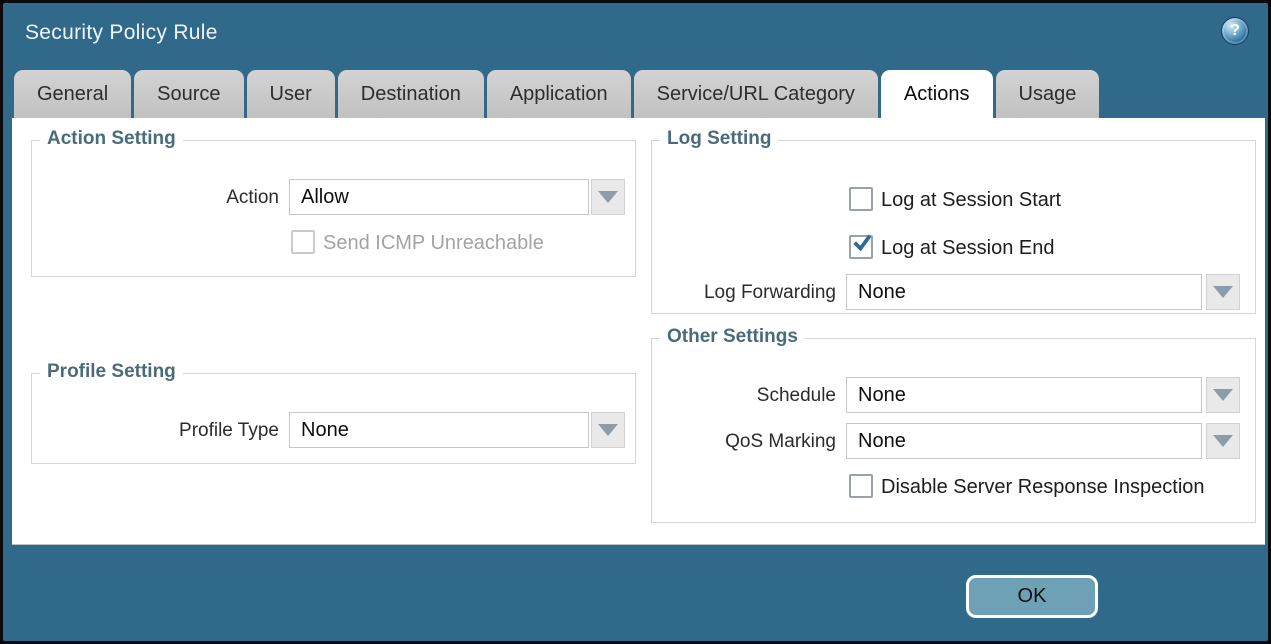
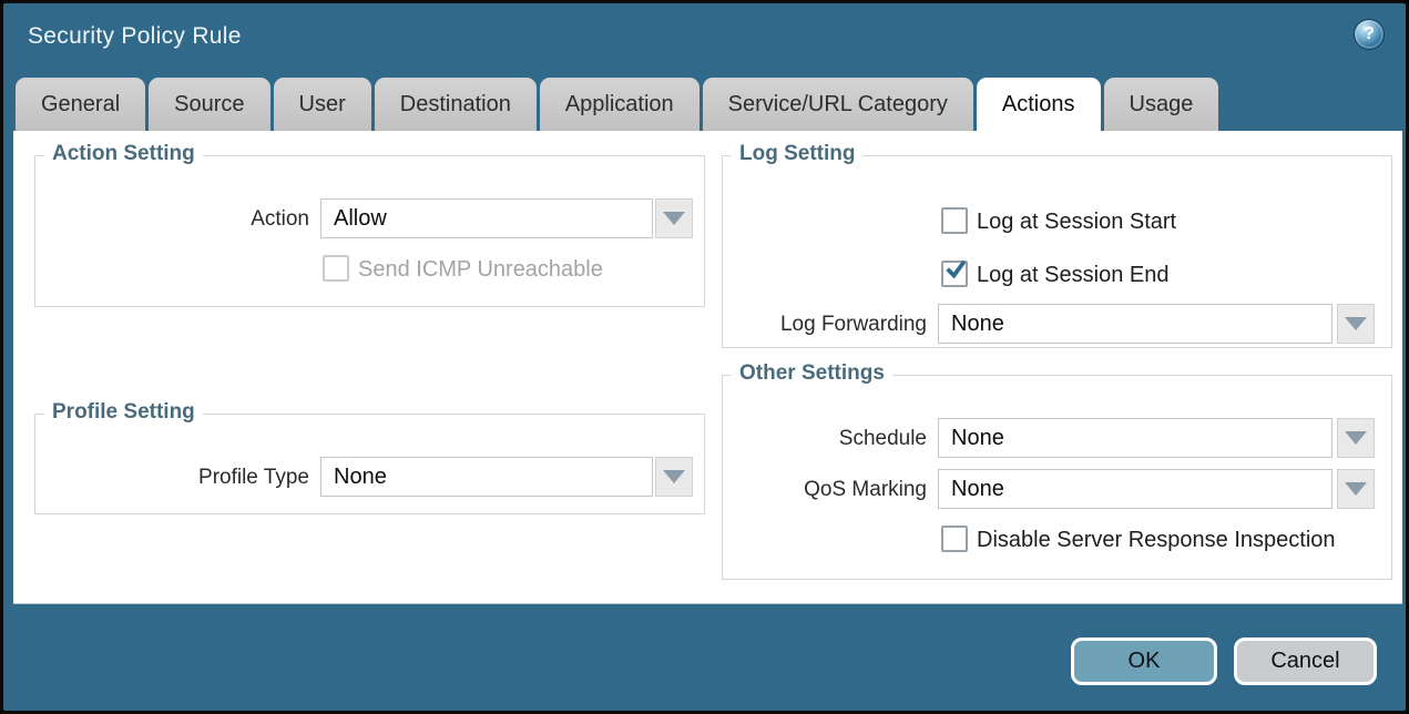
  Security Policy Rule
  ?
  General
  Source
  User
  Destination
  Application
  Service/URL Category
  Actions
  Usage
  Action Setting
  Action
  Allow
  Send ICMP Unreachable
  Profile Setting
  Profile Type
  None
  Log Setting
  Log at Session Start
  Log at Session End
  Log Forwarding
  None
  Other Settings
  Schedule
  None
  QoS Marking
  None
  Disable Server Response Inspection
  OK
+ Cancel
